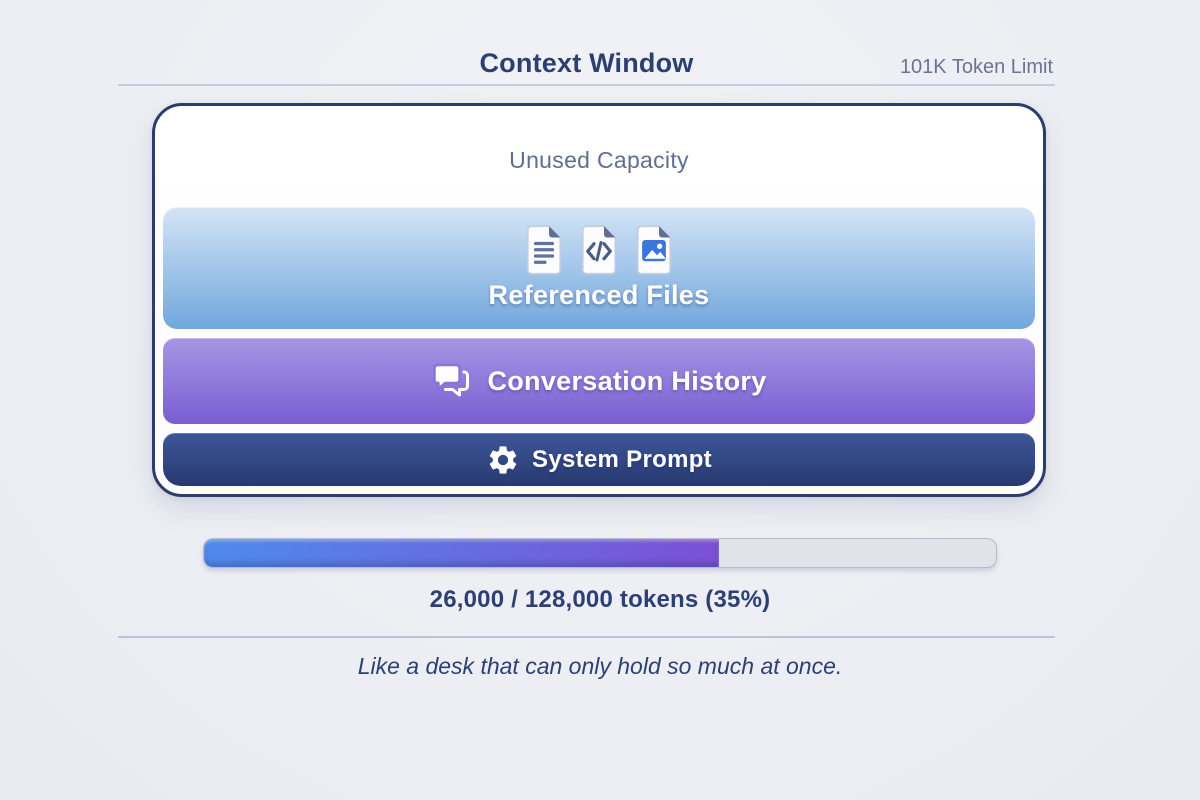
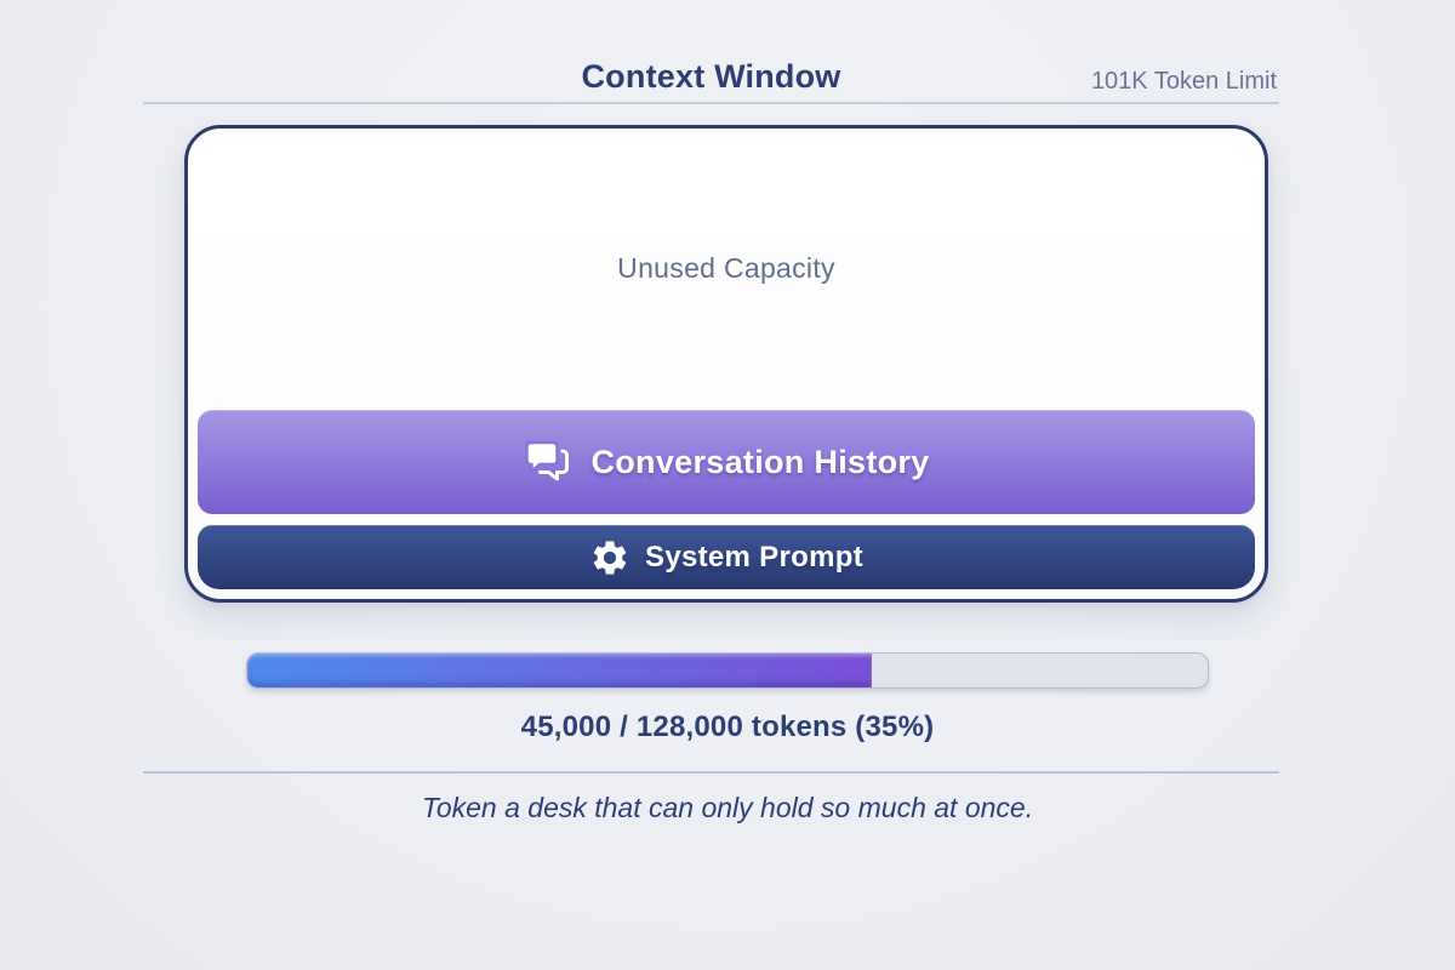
  Context Window
  101K Token Limit
  Unused Capacity
- Referenced Files
  Conversation History
  System Prompt
- 26,000 / 128,000 tokens (35%)
+ 45,000 / 128,000 tokens (35%)
- Like a desk that can only hold so much at once.
+ Token a desk that can only hold so much at once.
